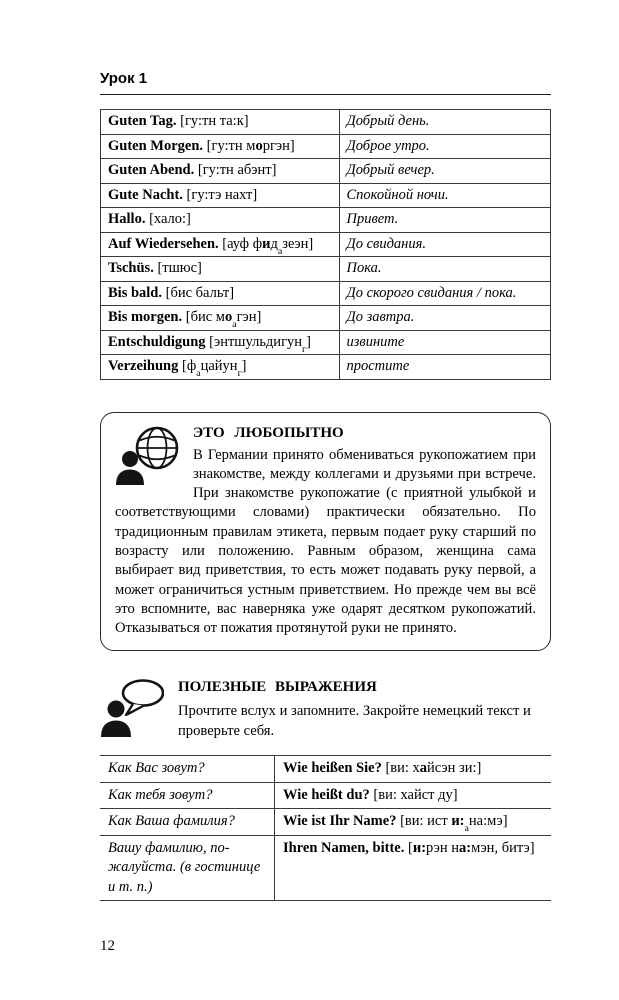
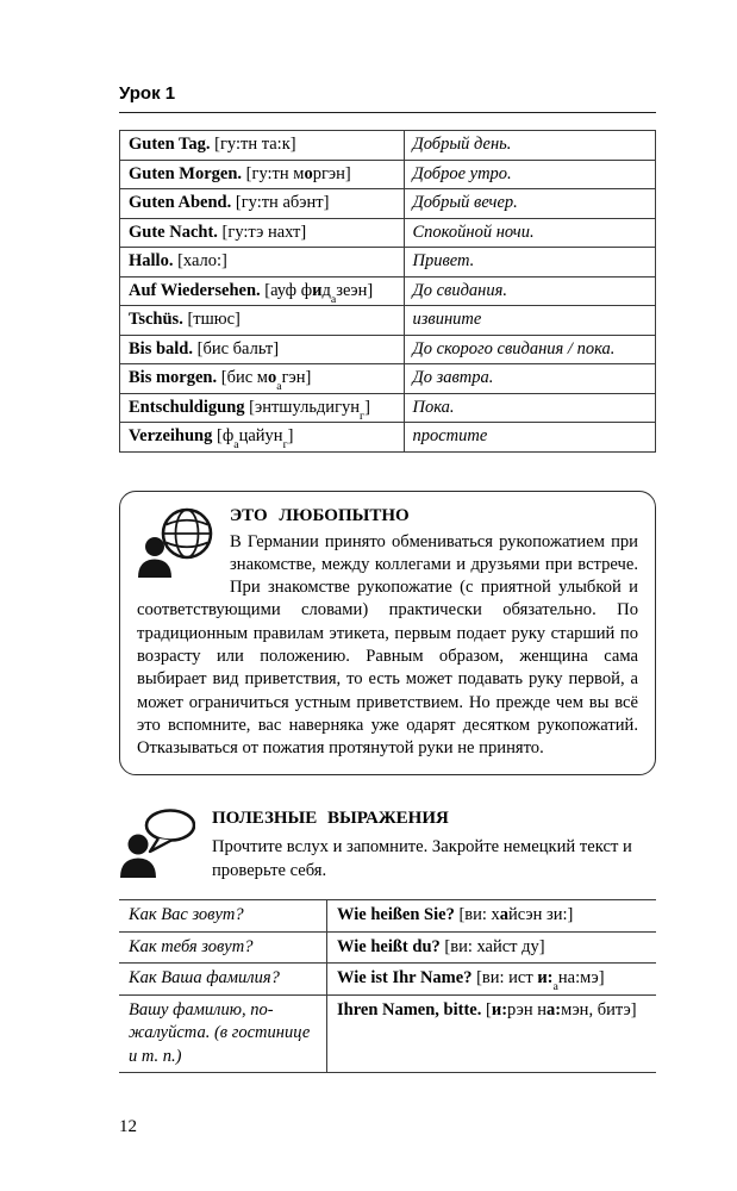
  Урок 1
  Guten Tag. [гу:тн та:к]	Добрый день.
  Guten Morgen. [гу:тн моргэн]	Доброе утро.
  Guten Abend. [гу:тн абэнт]	Добрый вечер.
  Gute Nacht. [гу:тэ нахт]	Спокойной ночи.
  Hallo. [хало:]	Привет.
  Auf Wiedersehen. [ауф фидазеэн]	До свидания.
- Tschüs. [тшюс]	Пока.
+ Tschüs. [тшюс]	извините
  Bis bald. [бис бальт]	До скорого свидания / пока.
  Bis morgen. [бис моагэн]	До завтра.
- Entschuldigung [энтшульдигунг]	извините
+ Entschuldigung [энтшульдигунг]	Пока.
  Verzeihung [фацайунг]	простите
  ЭТО ЛЮБОПЫТНО
  В Германии принято обмениваться рукопожатием при знакомстве, между коллегами и друзьями при встрече. При знакомстве рукопожатие (с приятной улыбкой и соответствующими словами) практически обязательно. По традиционным правилам этикета, первым подает руку старший по возрасту или положению. Равным образом, женщина сама выбирает вид приветствия, то есть может подавать руку первой, а может ограничиться устным приветствием. Но прежде чем вы всё это вспомните, вас наверняка уже одарят десятком рукопожатий. Отказываться от пожатия протянутой руки не принято.
  ПОЛЕЗНЫЕ ВЫРАЖЕНИЯ
  Прочтите вслух и запомните. Закройте немецкий текст и проверьте себя.
  Как Вас зовут?	Wie heißen Sie? [ви: хайсэн зи:]
  Как тебя зовут?	Wie heißt du? [ви: хайст ду]
  Как Ваша фамилия?	Wie ist Ihr Name? [ви: ист и:ана:мэ]
  Вашу фамилию, по­жалуйста. (в гости­нице и т. п.)	Ihren Namen, bitte. [и:рэн на:мэн, битэ]
  12
